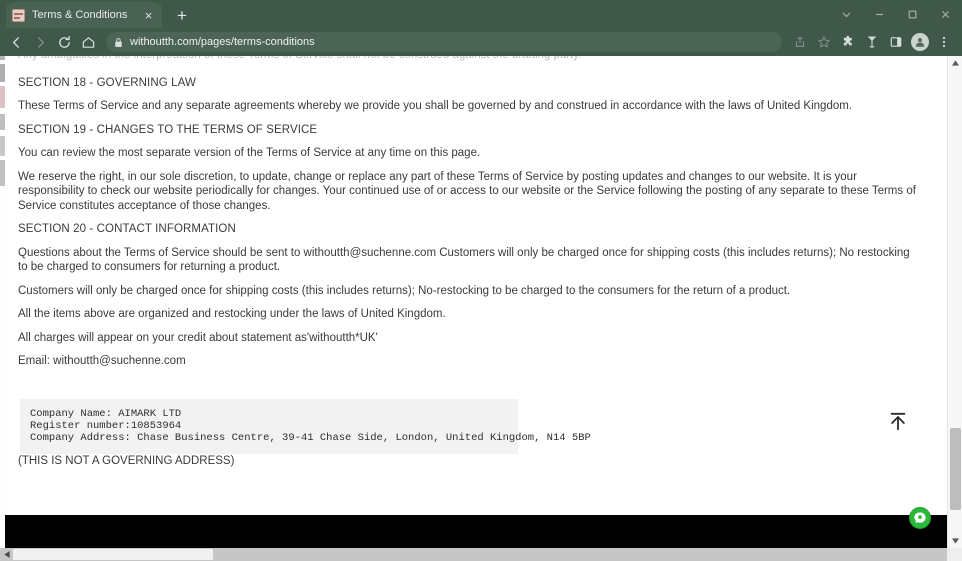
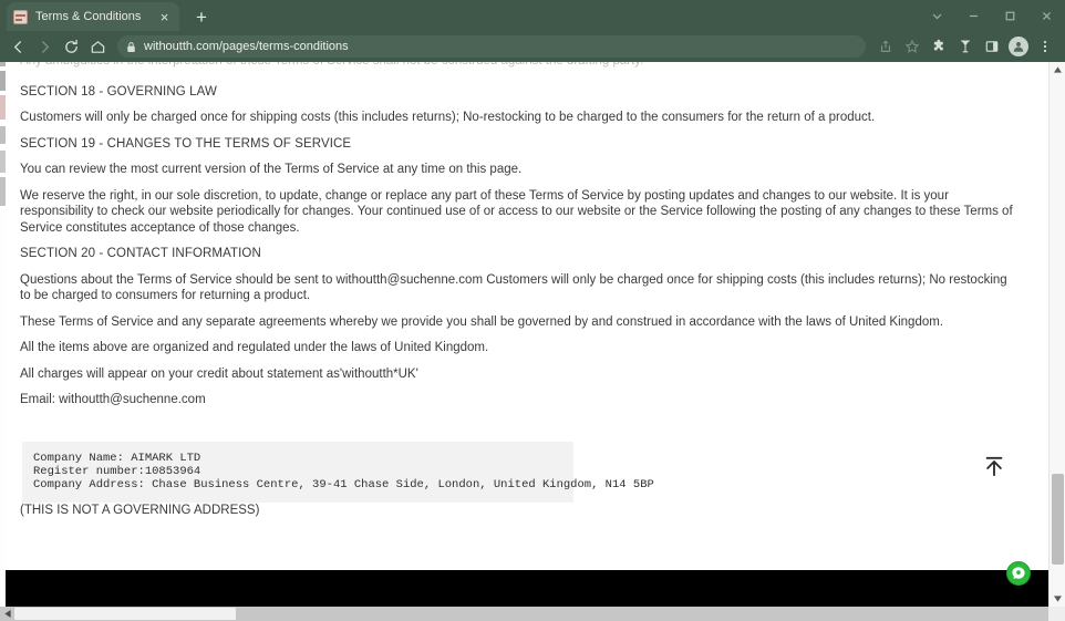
  Terms & Conditions
  ×
  +
  withoutth.com/pages/terms-conditions
  SECTION 18 - GOVERNING LAW
- These Terms of Service and any separate agreements whereby we provide you shall be governed by and construed in accordance with the laws of United Kingdom.
+ Customers will only be charged once for shipping costs (this includes returns); No-restocking to be charged to the consumers for the return of a product.
  SECTION 19 - CHANGES TO THE TERMS OF SERVICE
- You can review the most separate version of the Terms of Service at any time on this page.
+ You can review the most current version of the Terms of Service at any time on this page.
- We reserve the right, in our sole discretion, to update, change or replace any part of these Terms of Service by posting updates and changes to our website. It is your responsibility to check our website periodically for changes. Your continued use of or access to our website or the Service following the posting of any separate to these Terms of Service constitutes acceptance of those changes.
+ We reserve the right, in our sole discretion, to update, change or replace any part of these Terms of Service by posting updates and changes to our website. It is your responsibility to check our website periodically for changes. Your continued use of or access to our website or the Service following the posting of any changes to these Terms of Service constitutes acceptance of those changes.
  SECTION 20 - CONTACT INFORMATION
  Questions about the Terms of Service should be sent to withoutth@suchenne.com Customers will only be charged once for shipping costs (this includes returns); No restocking to be charged to consumers for returning a product.
- Customers will only be charged once for shipping costs (this includes returns); No-restocking to be charged to the consumers for the return of a product.
+ These Terms of Service and any separate agreements whereby we provide you shall be governed by and construed in accordance with the laws of United Kingdom.
- All the items above are organized and restocking under the laws of United Kingdom.
+ All the items above are organized and regulated under the laws of United Kingdom.
  All charges will appear on your credit about statement as'withoutth*UK'
  Email: withoutth@suchenne.com
  Company Name: AIMARK LTD
  Register number:10853964
  Company Address: Chase Business Centre, 39-41 Chase Side, London, United Kingdom, N14 5BP
  (THIS IS NOT A GOVERNING ADDRESS)
